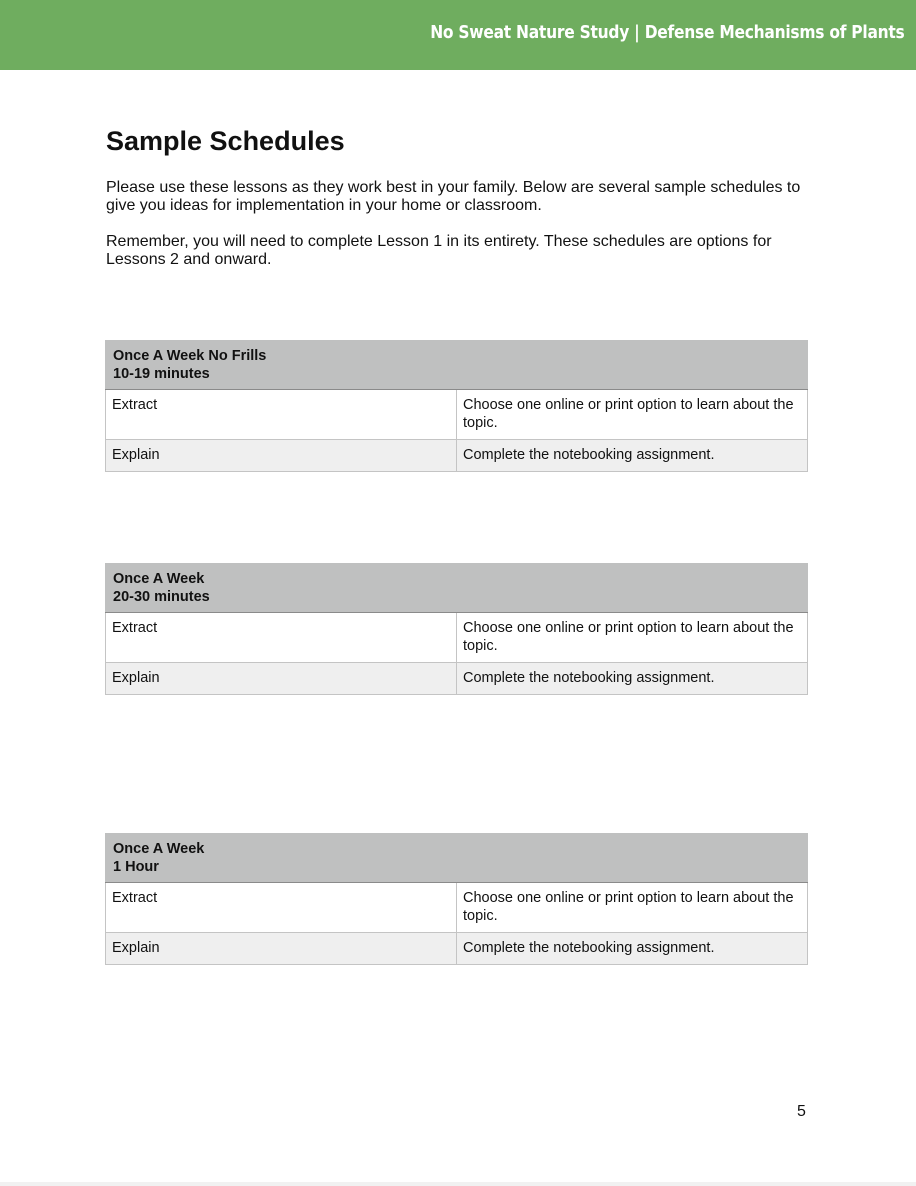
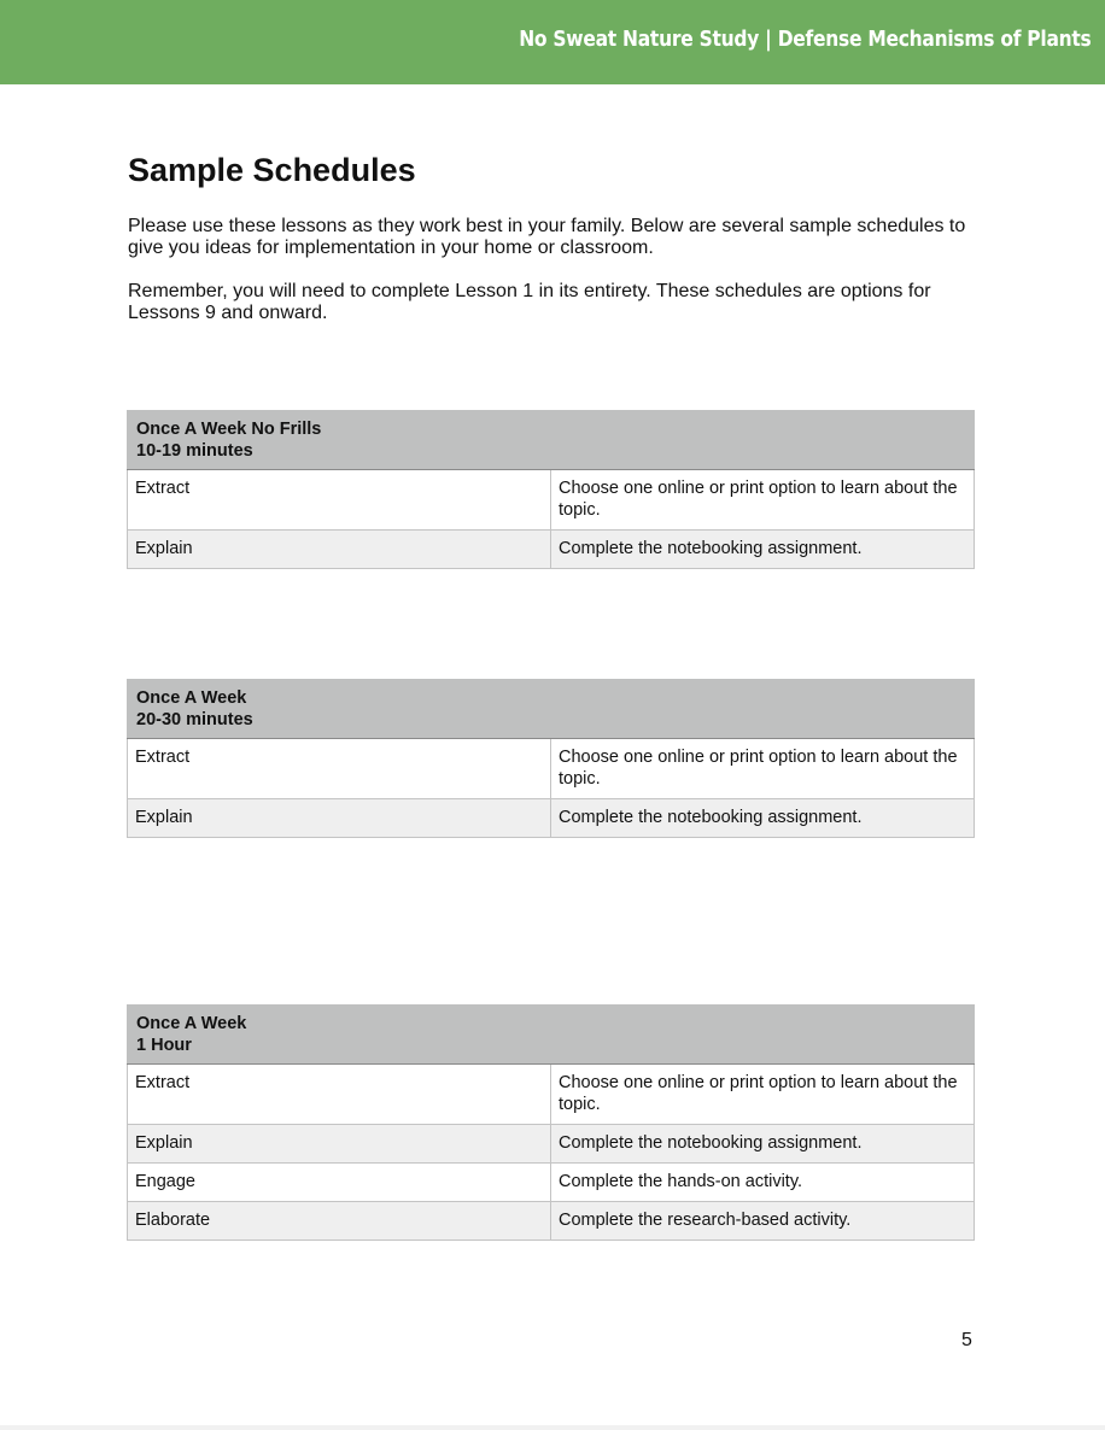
  No Sweat Nature Study | Defense Mechanisms of Plants
  Sample Schedules
  Please use these lessons as they work best in your family. Below are several sample schedules to give you ideas for implementation in your home or classroom.
- Remember, you will need to complete Lesson 1 in its entirety. These schedules are options for Lessons 2 and onward.
+ Remember, you will need to complete Lesson 1 in its entirety. These schedules are options for Lessons 9 and onward.
  Once A Week No Frills 10-19 minutes
  Extract	Choose one online or print option to learn about the topic.
  Explain	Complete the notebooking assignment.
  Once A Week 20-30 minutes
  Extract	Choose one online or print option to learn about the topic.
  Explain	Complete the notebooking assignment.
  Once A Week 1 Hour
  Extract	Choose one online or print option to learn about the topic.
  Explain	Complete the notebooking assignment.
+ Engage	Complete the hands-on activity.
+ Elaborate	Complete the research-based activity.
  5
